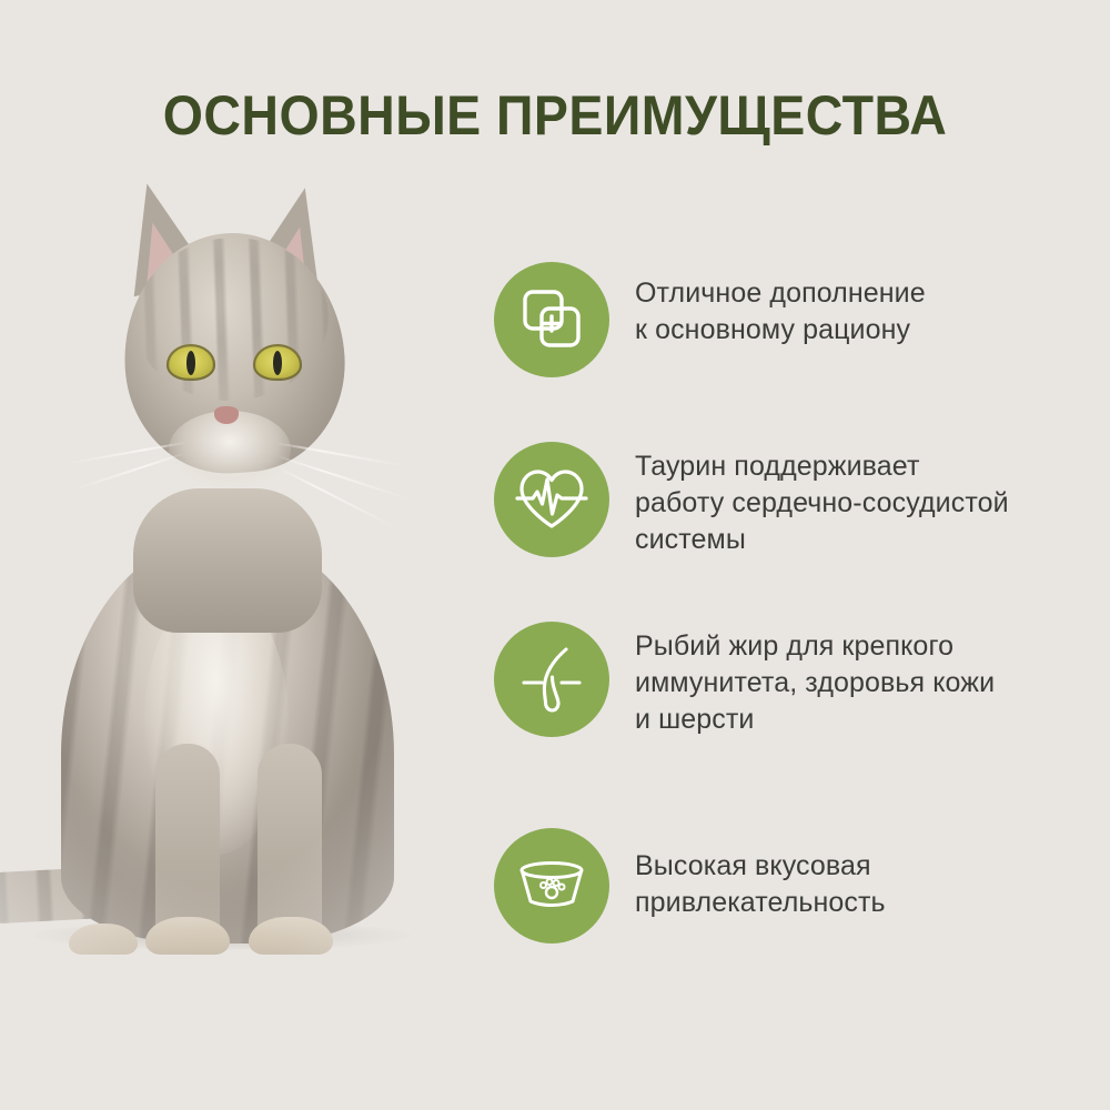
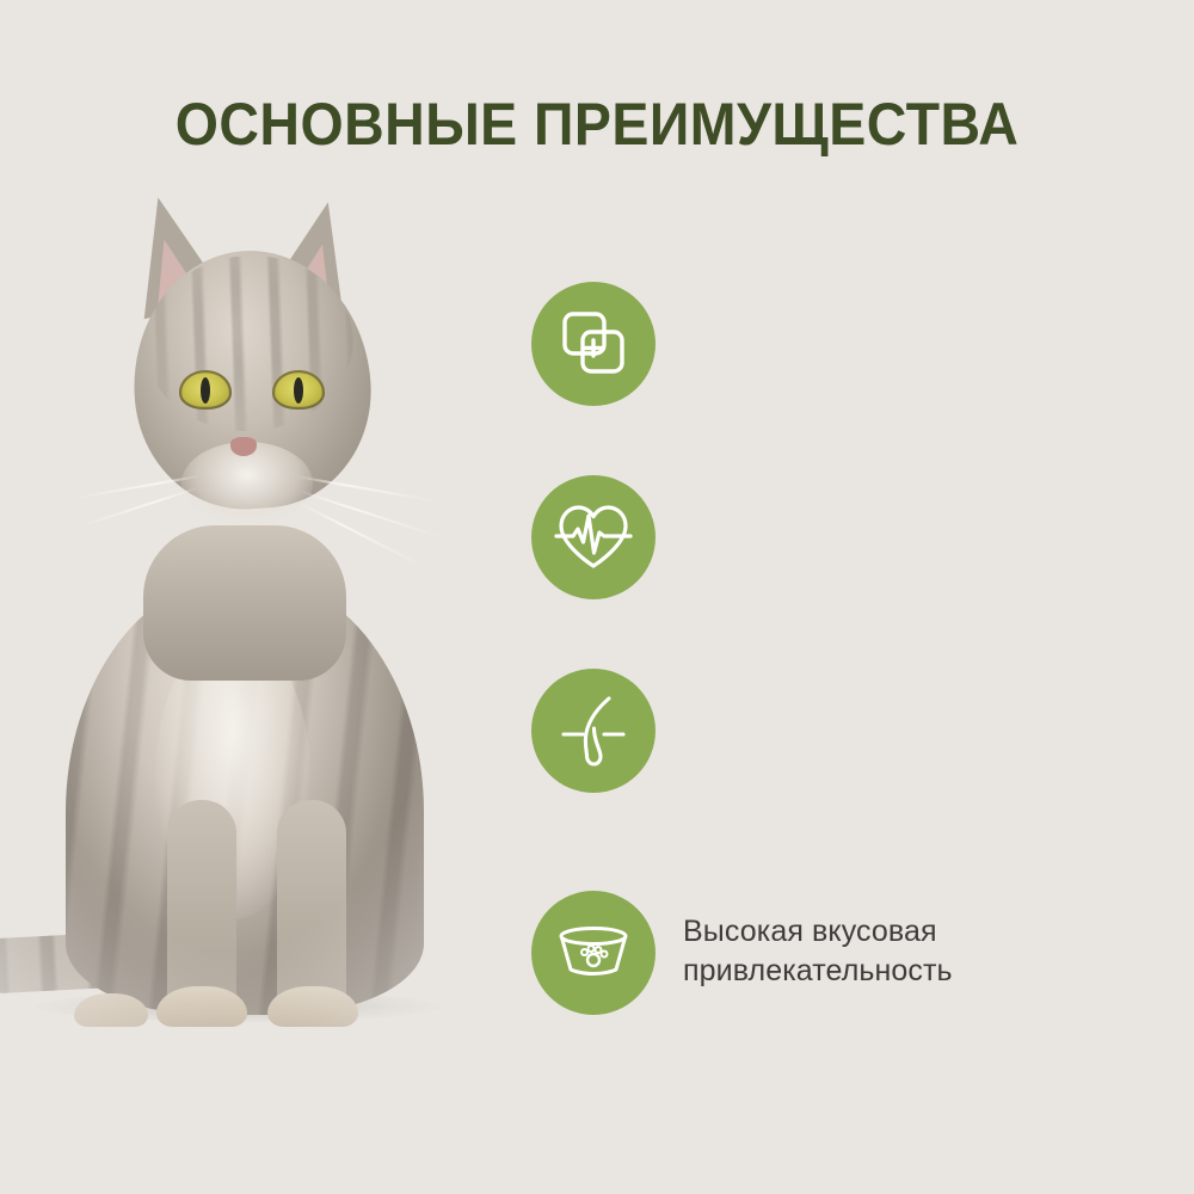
  ОСНОВНЫЕ ПРЕИМУЩЕСТВА
- Отличное дополнение
- к основному рациону
- Таурин поддерживает
- работу сердечно-сосудистой
- системы
- Рыбий жир для крепкого
- иммунитета, здоровья кожи
- и шерсти
  Высокая вкусовая
  привлекательность
